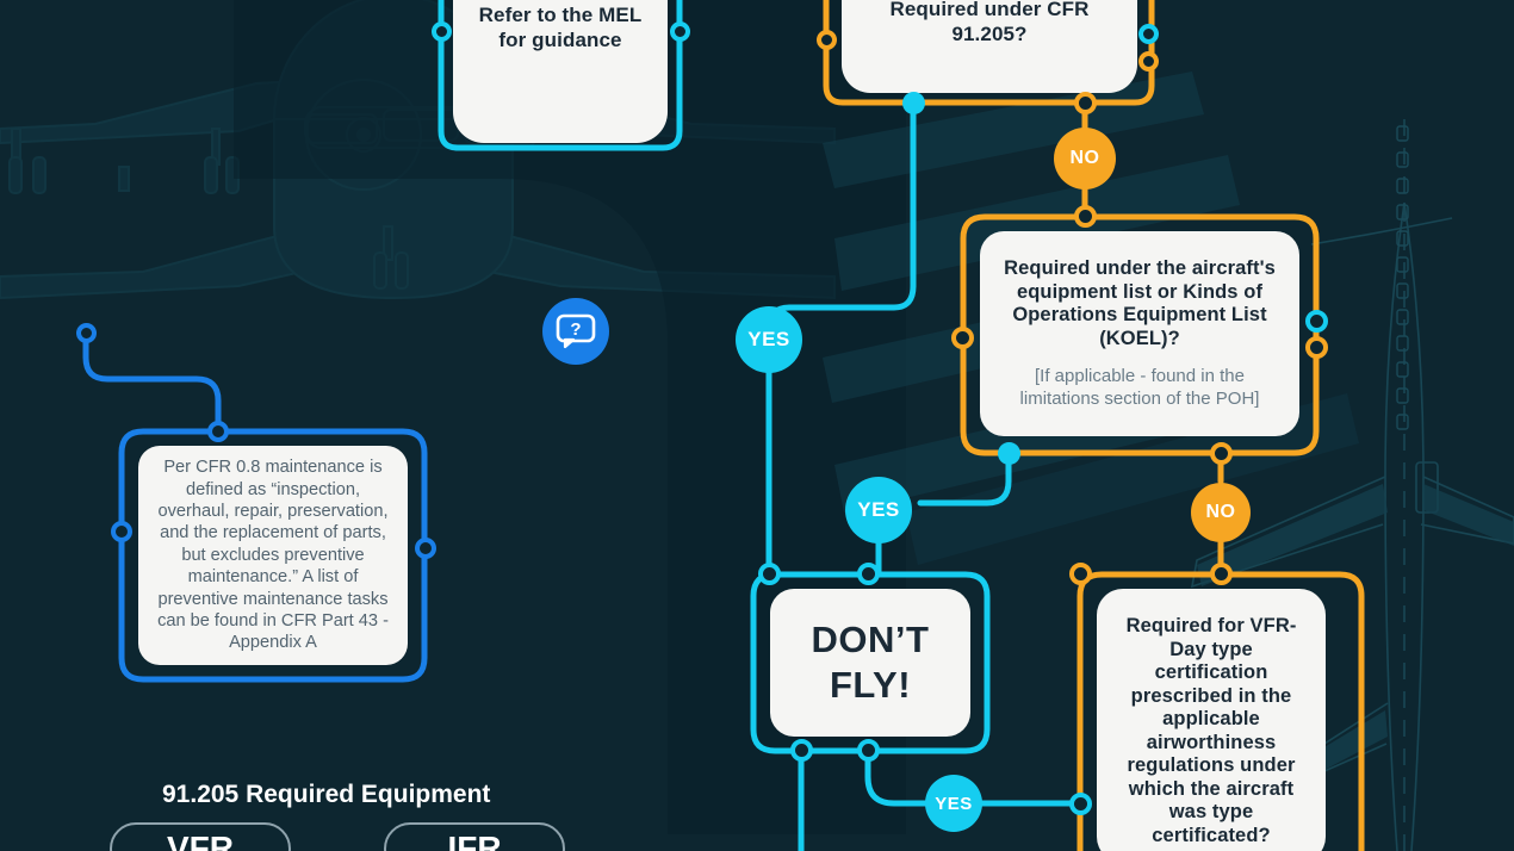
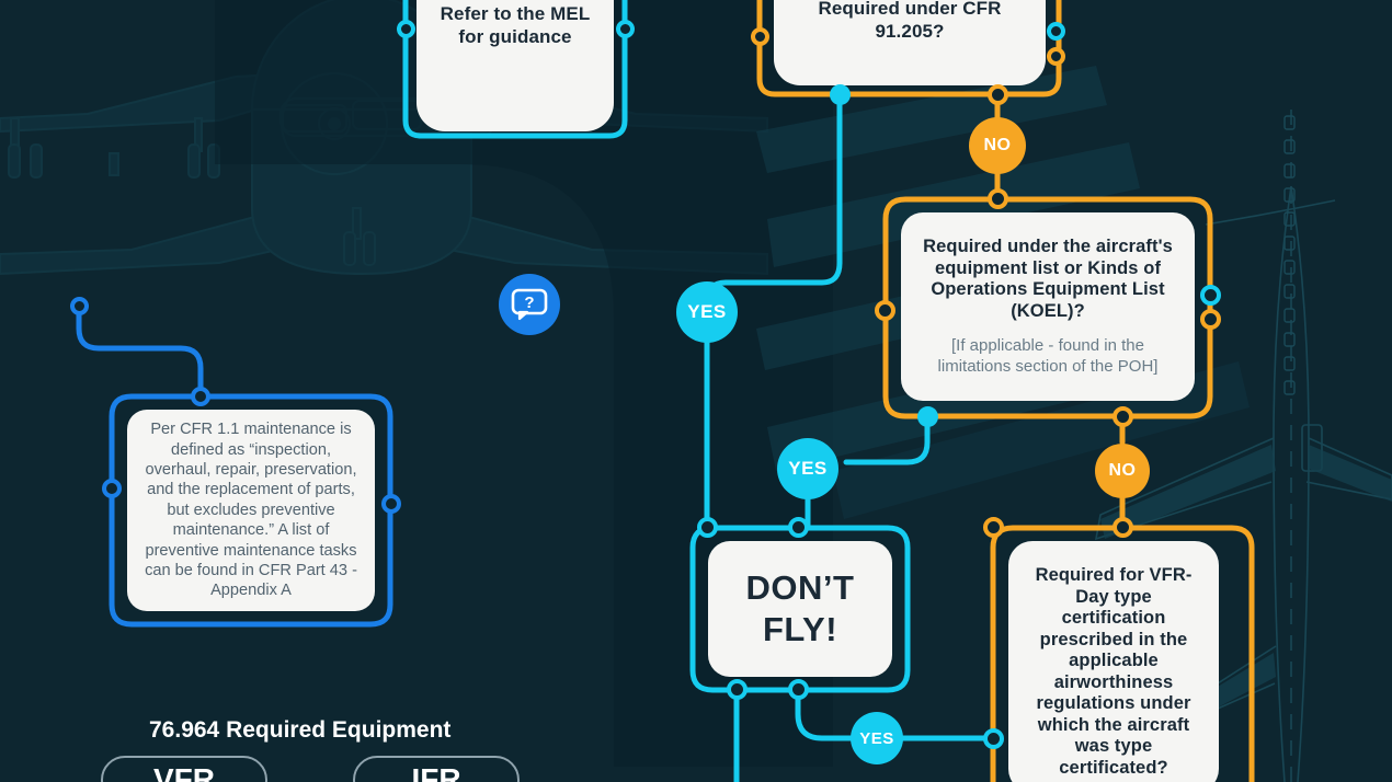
  Refer to the MEL for guidance
  Required under CFR 91.205?
  Required under the aircraft's equipment list or Kinds of Operations Equipment List (KOEL)?
  [If applicable - found in the limitations section of the POH]
  DON’T FLY!
  Required for VFR-Day type certification prescribed in the applicable airworthiness regulations under which the aircraft was type certificated?
- Per CFR 0.8 maintenance is defined as “inspection, overhaul, repair, preservation, and the replacement of parts, but excludes preventive maintenance.” A list of preventive maintenance tasks can be found in CFR Part 43 - Appendix A
+ Per CFR 1.1 maintenance is defined as “inspection, overhaul, repair, preservation, and the replacement of parts, but excludes preventive maintenance.” A list of preventive maintenance tasks can be found in CFR Part 43 - Appendix A
  YES
  YES
  YES
  NO
  NO
  ?
- 91.205 Required Equipment
+ 76.964 Required Equipment
  VFR
  IFR
